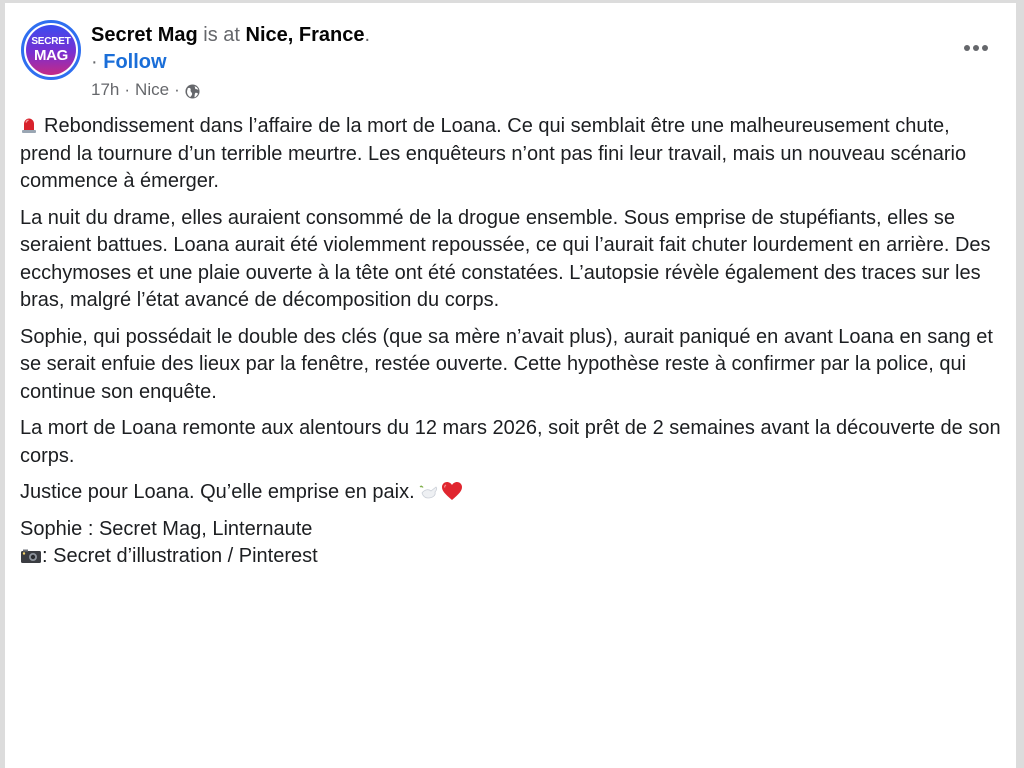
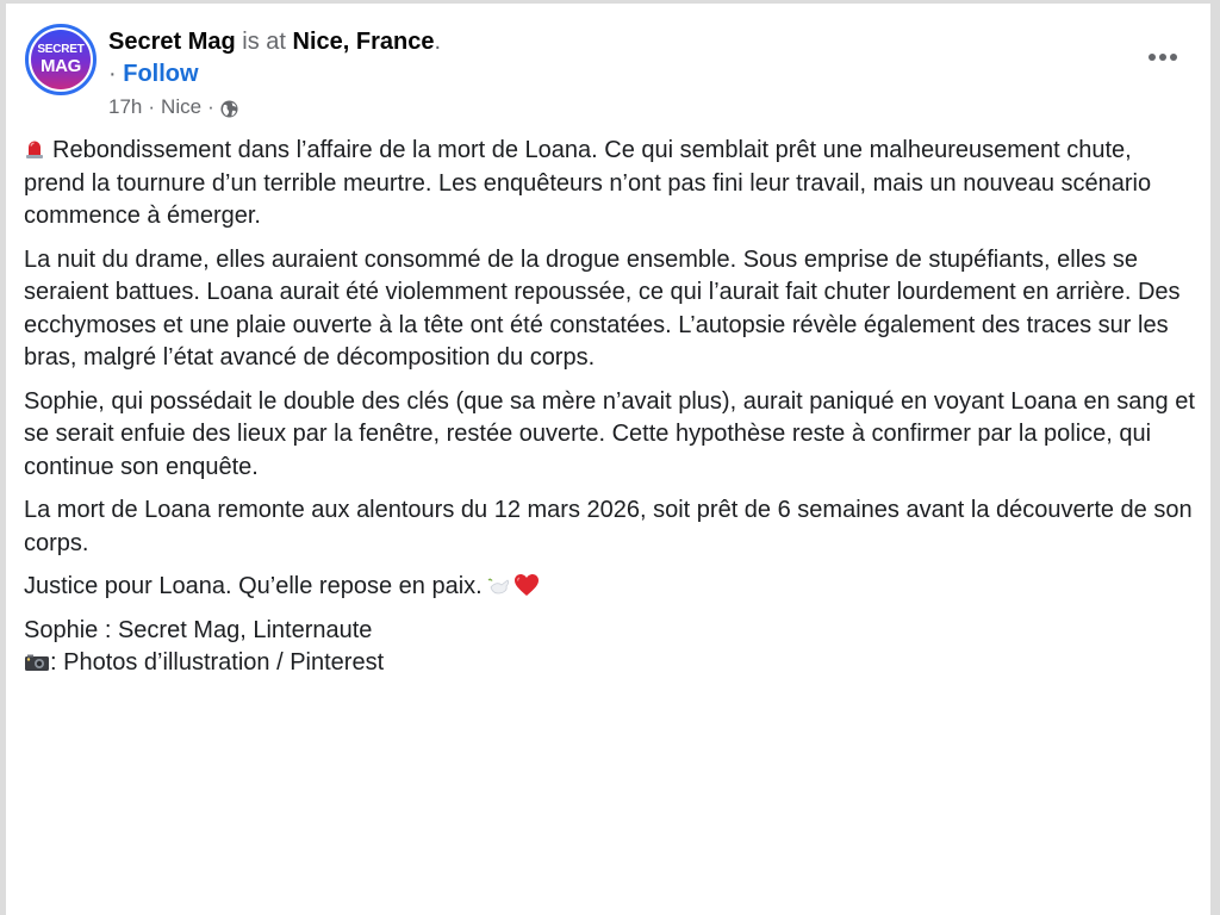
  SECRET
  MAG
  Secret Mag is at Nice, France.
  · Follow
  17h
  ·
  Nice
  ·
- Rebondissement dans l’affaire de la mort de Loana. Ce qui semblait être une malheureusement chute, prend la tournure d’un terrible meurtre. Les enquêteurs n’ont pas fini leur travail, mais un nouveau scénario commence à émerger.
+ Rebondissement dans l’affaire de la mort de Loana. Ce qui semblait prêt une malheureusement chute, prend la tournure d’un terrible meurtre. Les enquêteurs n’ont pas fini leur travail, mais un nouveau scénario commence à émerger.
  La nuit du drame, elles auraient consommé de la drogue ensemble. Sous emprise de stupéfiants, elles se seraient battues. Loana aurait été violemment repoussée, ce qui l’aurait fait chuter lourdement en arrière. Des ecchymoses et une plaie ouverte à la tête ont été constatées. L’autopsie révèle également des traces sur les bras, malgré l’état avancé de décomposition du corps.
- Sophie, qui possédait le double des clés (que sa mère n’avait plus), aurait paniqué en avant Loana en sang et se serait enfuie des lieux par la fenêtre, restée ouverte. Cette hypothèse reste à confirmer par la police, qui continue son enquête.
+ Sophie, qui possédait le double des clés (que sa mère n’avait plus), aurait paniqué en voyant Loana en sang et se serait enfuie des lieux par la fenêtre, restée ouverte. Cette hypothèse reste à confirmer par la police, qui continue son enquête.
- La mort de Loana remonte aux alentours du 12 mars 2026, soit prêt de 2 semaines avant la découverte de son corps.
+ La mort de Loana remonte aux alentours du 12 mars 2026, soit prêt de 6 semaines avant la découverte de son corps.
- Justice pour Loana. Qu’elle emprise en paix.
+ Justice pour Loana. Qu’elle repose en paix.
  Sophie : Secret Mag, Linternaute
- : Secret d’illustration / Pinterest
+ : Photos d’illustration / Pinterest
